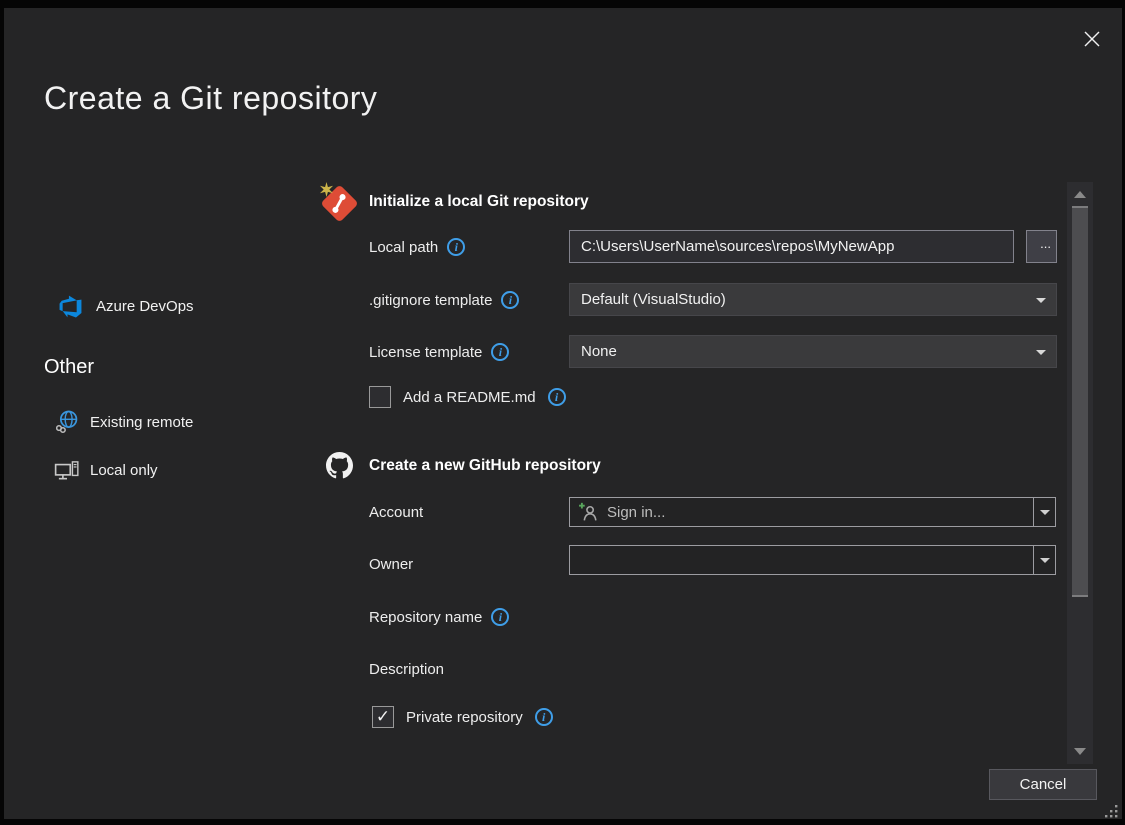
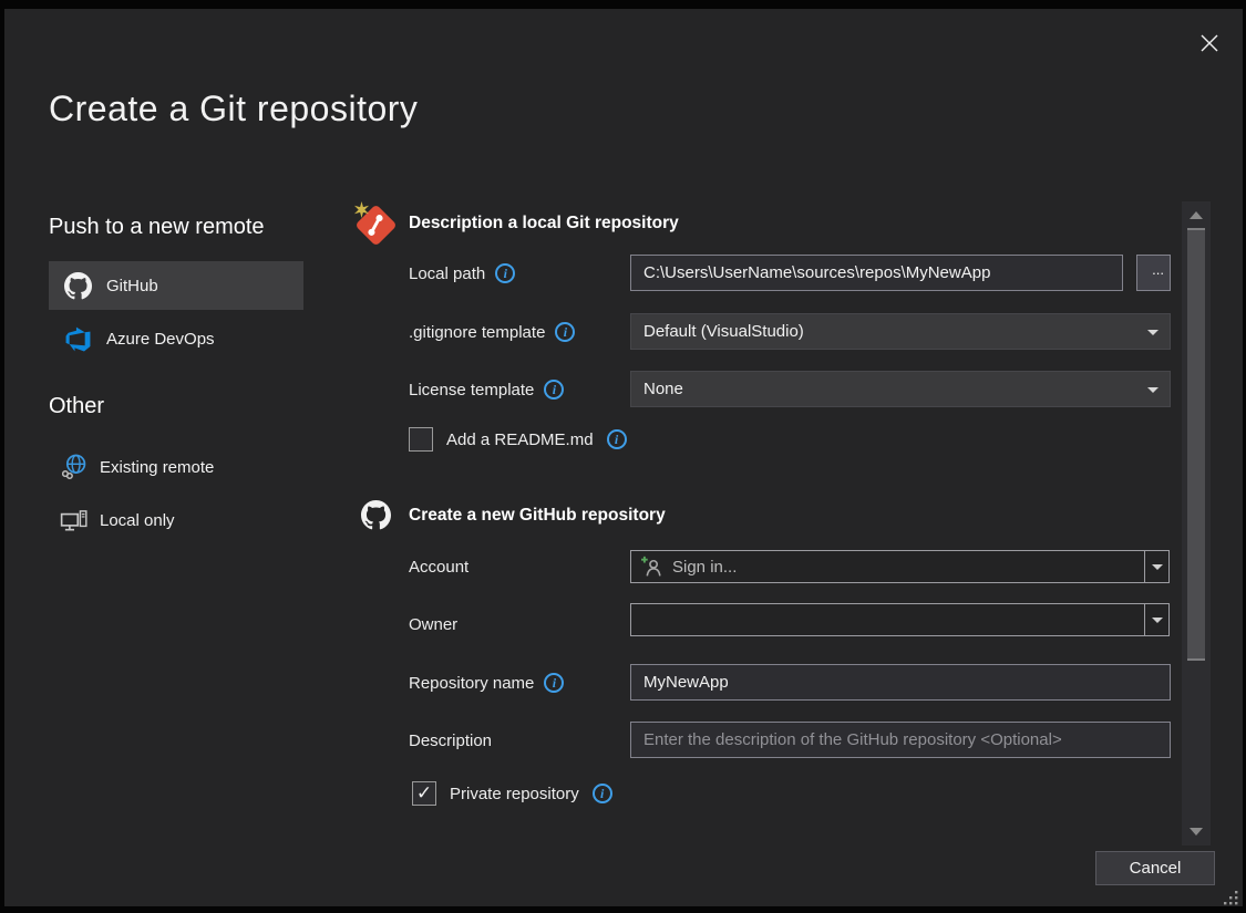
  Create a Git repository
+ Push to a new remote
+ GitHub
  Azure DevOps
  Other
  Existing remote
  Local only
- Initialize a local Git repository
+ Description a local Git repository
  Local path
  i
  C:\Users\UserName\sources\repos\MyNewApp
  ...
  .gitignore template
  i
  Default (VisualStudio)
  License template
  i
  None
  Add a README.md
  i
  Create a new GitHub repository
  Account
  Sign in...
  Owner
  Repository name
  i
+ MyNewApp
  Description
+ Enter the description of the GitHub repository <Optional>
  ✓
  Private repository
  i
  Cancel
